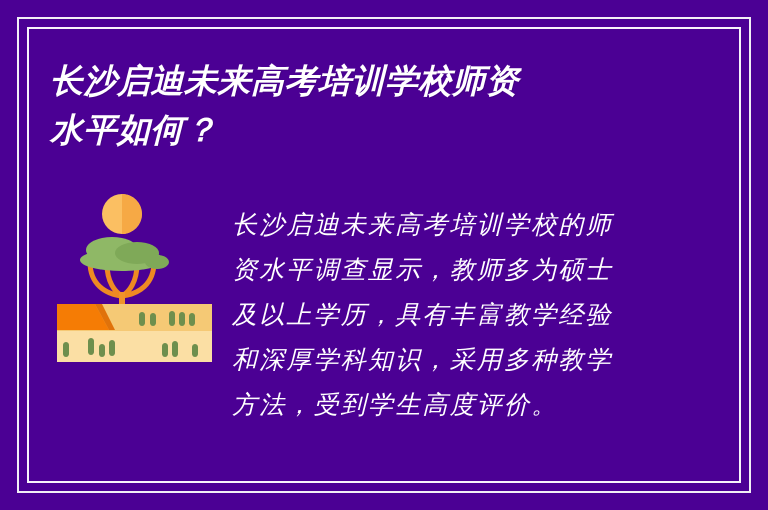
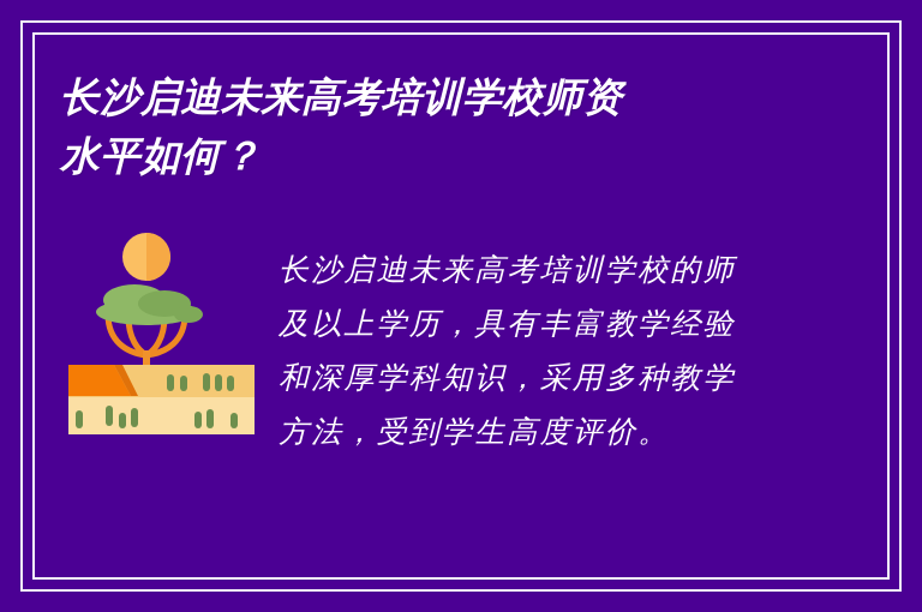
  长沙启迪未来高考培训学校师资
  水平如何？
  长沙启迪未来高考培训学校的师
- 资水平调查显示，教师多为硕士
  及以上学历，具有丰富教学经验
  和深厚学科知识，采用多种教学
  方法，受到学生高度评价。
